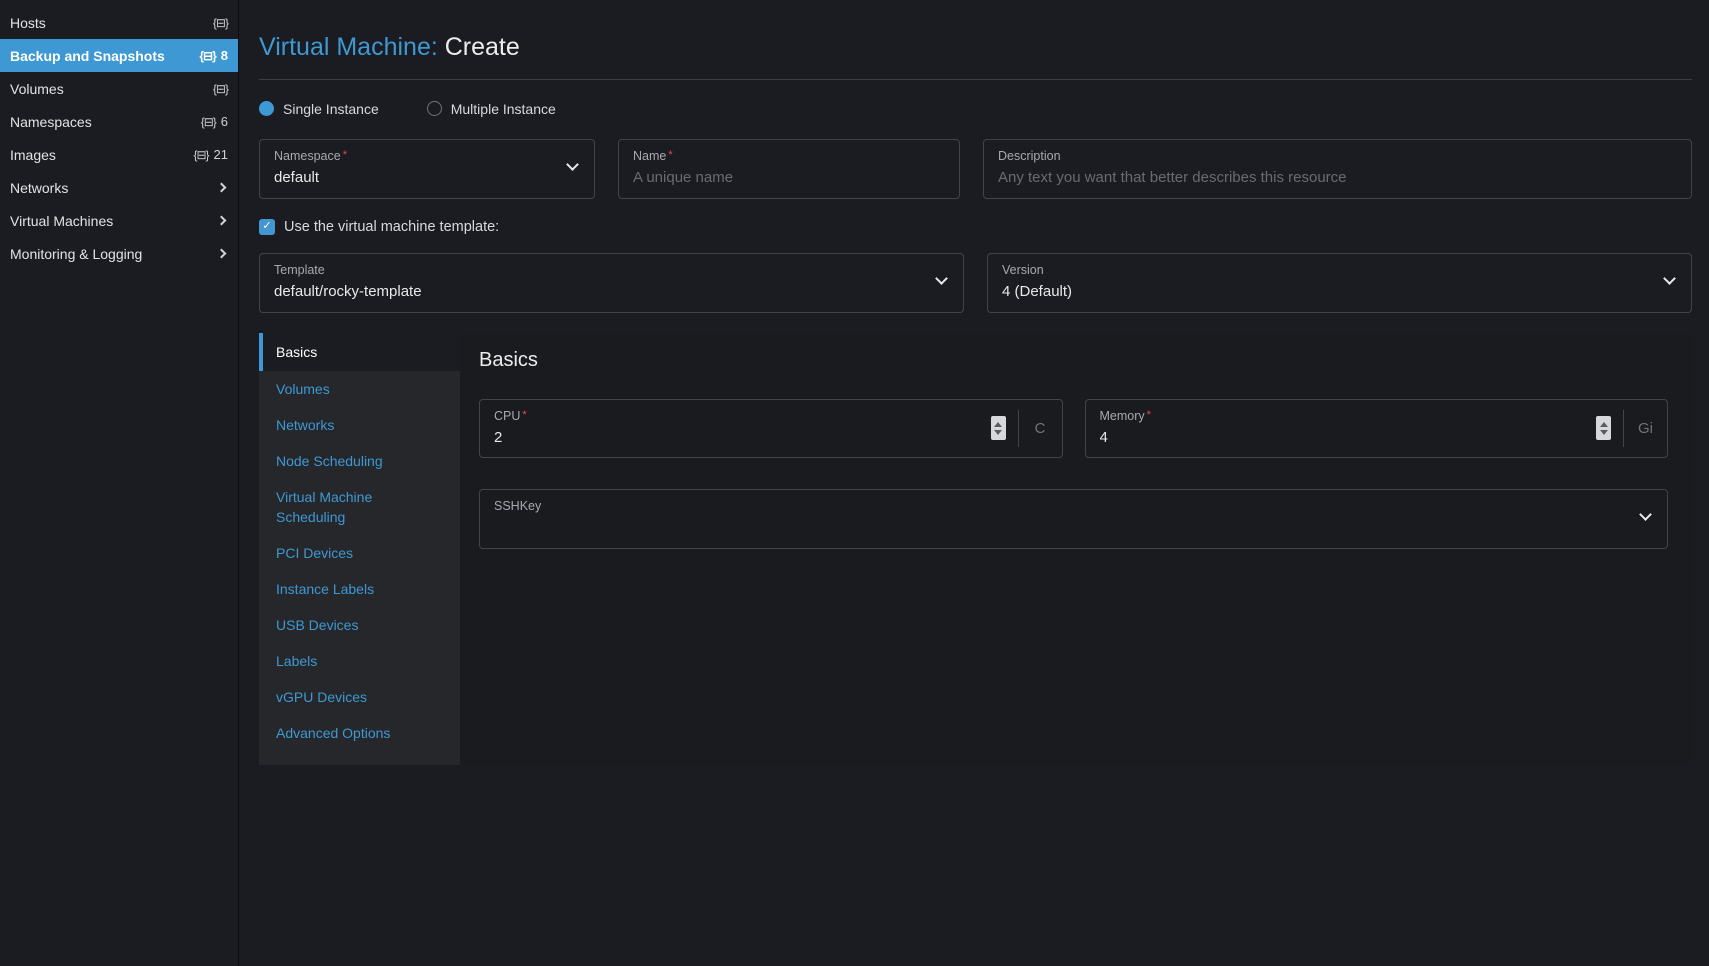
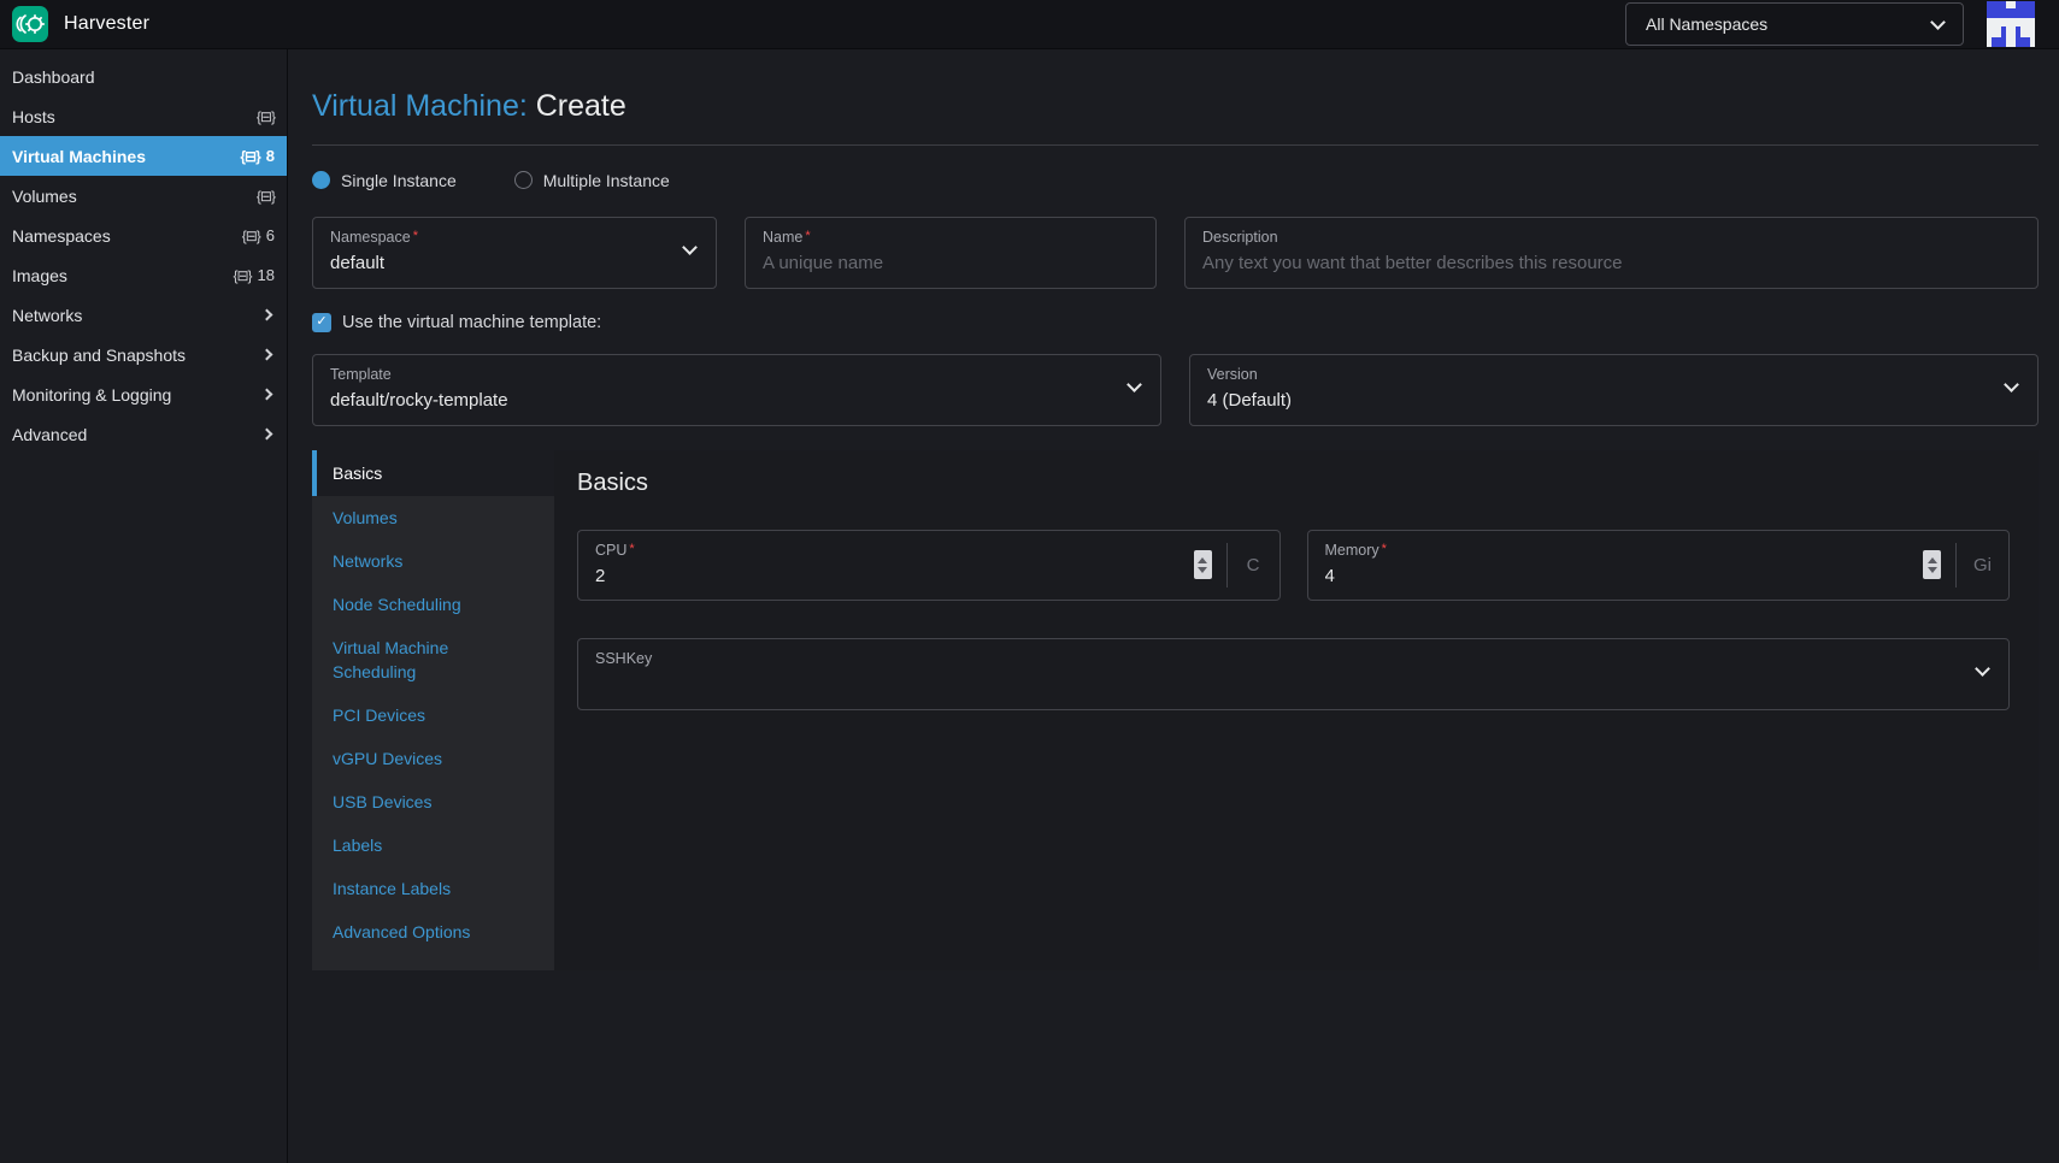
+ Harvester
+ All Namespaces
+ Dashboard
  Hosts
  {⊟}
- Backup and Snapshots
+ Virtual Machines
  {⊟}
  8
  Volumes
  {⊟}
  Namespaces
  {⊟}
  6
  Images
  {⊟}
- 21
+ 18
  Networks
- Virtual Machines
+ Backup and Snapshots
  Monitoring & Logging
+ Advanced
  Virtual Machine: Create
  Single Instance
  Multiple Instance
  Namespace *
  default
  Name *
  A unique name
  Description
  Any text you want that better describes this resource
  ✓
  Use the virtual machine template:
  Template
  default/rocky-template
  Version
  4 (Default)
  Basics
  Volumes
  Networks
  Node Scheduling
  Virtual Machine Scheduling
  PCI Devices
- Instance Labels
+ vGPU Devices
  USB Devices
  Labels
- vGPU Devices
+ Instance Labels
  Advanced Options
  Basics
  CPU *
  2
  C
  Memory *
  4
  Gi
  SSHKey
